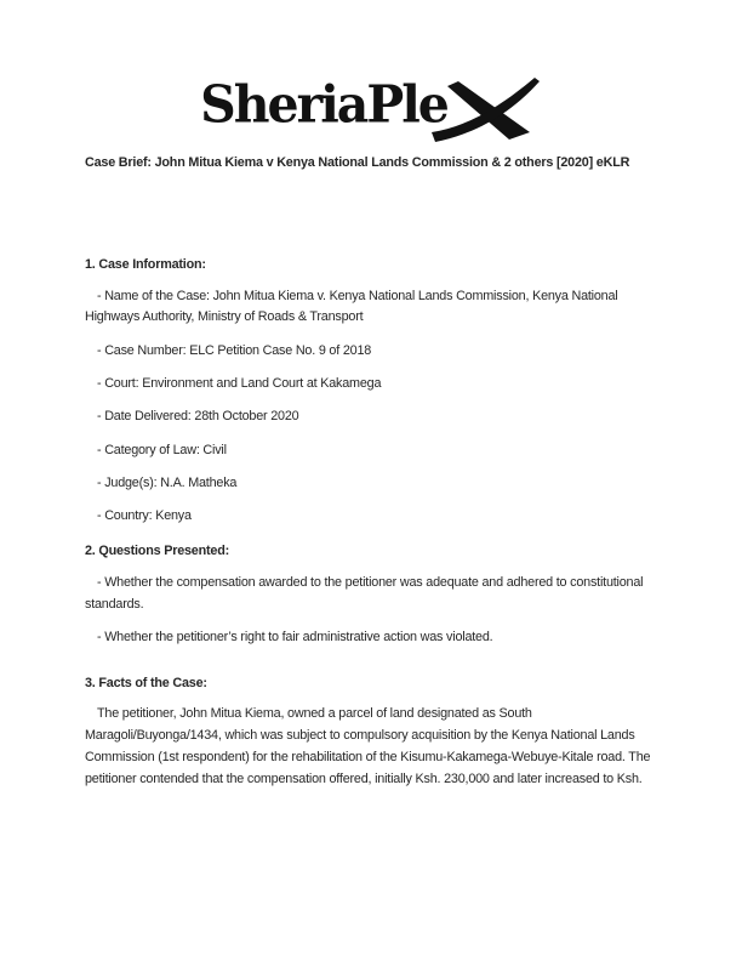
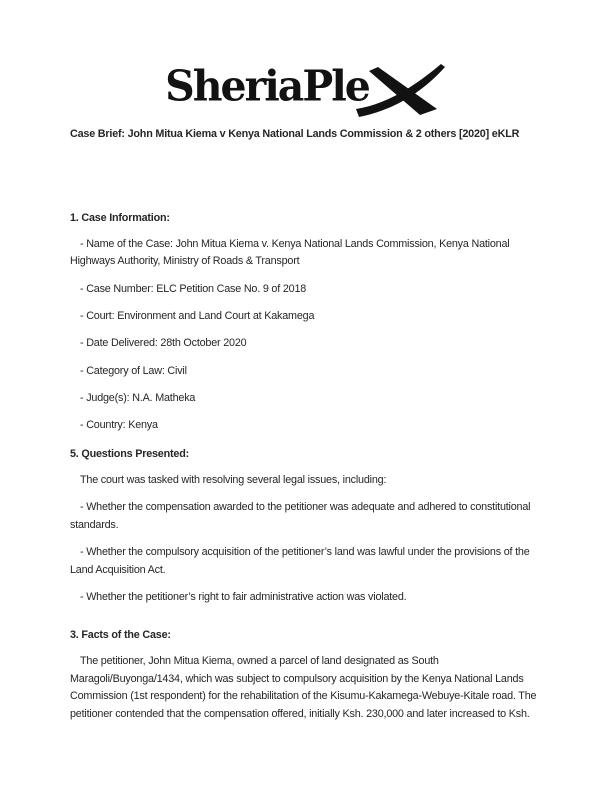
  SheriaPle
  Case Brief: John Mitua Kiema v Kenya National Lands Commission & 2 others [2020] eKLR
  1. Case Information:
  - Name of the Case: John Mitua Kiema v. Kenya National Lands Commission, Kenya National Highways Authority, Ministry of Roads & Transport
  - Case Number: ELC Petition Case No. 9 of 2018
  - Court: Environment and Land Court at Kakamega
  - Date Delivered: 28th October 2020
  - Category of Law: Civil
  - Judge(s): N.A. Matheka
  - Country: Kenya
- 2. Questions Presented:
+ 5. Questions Presented:
+ The court was tasked with resolving several legal issues, including:
  - Whether the compensation awarded to the petitioner was adequate and adhered to constitutional standards.
+ - Whether the compulsory acquisition of the petitioner’s land was lawful under the provisions of the Land Acquisition Act.
  - Whether the petitioner’s right to fair administrative action was violated.
  3. Facts of the Case:
  The petitioner, John Mitua Kiema, owned a parcel of land designated as South Maragoli/Buyonga/1434, which was subject to compulsory acquisition by the Kenya National Lands Commission (1st respondent) for the rehabilitation of the Kisumu-Kakamega-Webuye-Kitale road. The petitioner contended that the compensation offered, initially Ksh. 230,000 and later increased to Ksh.
